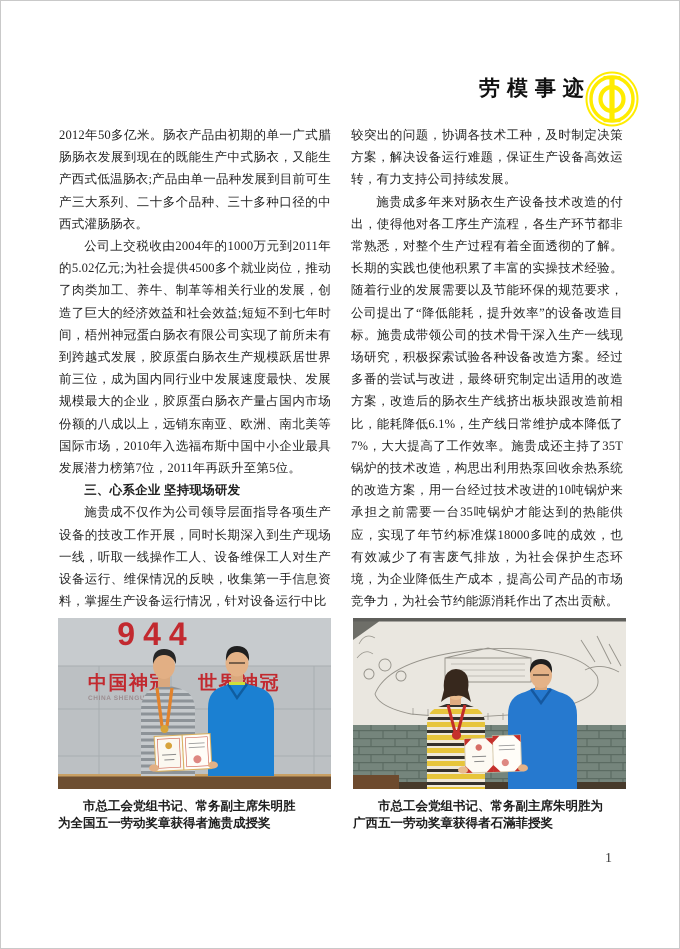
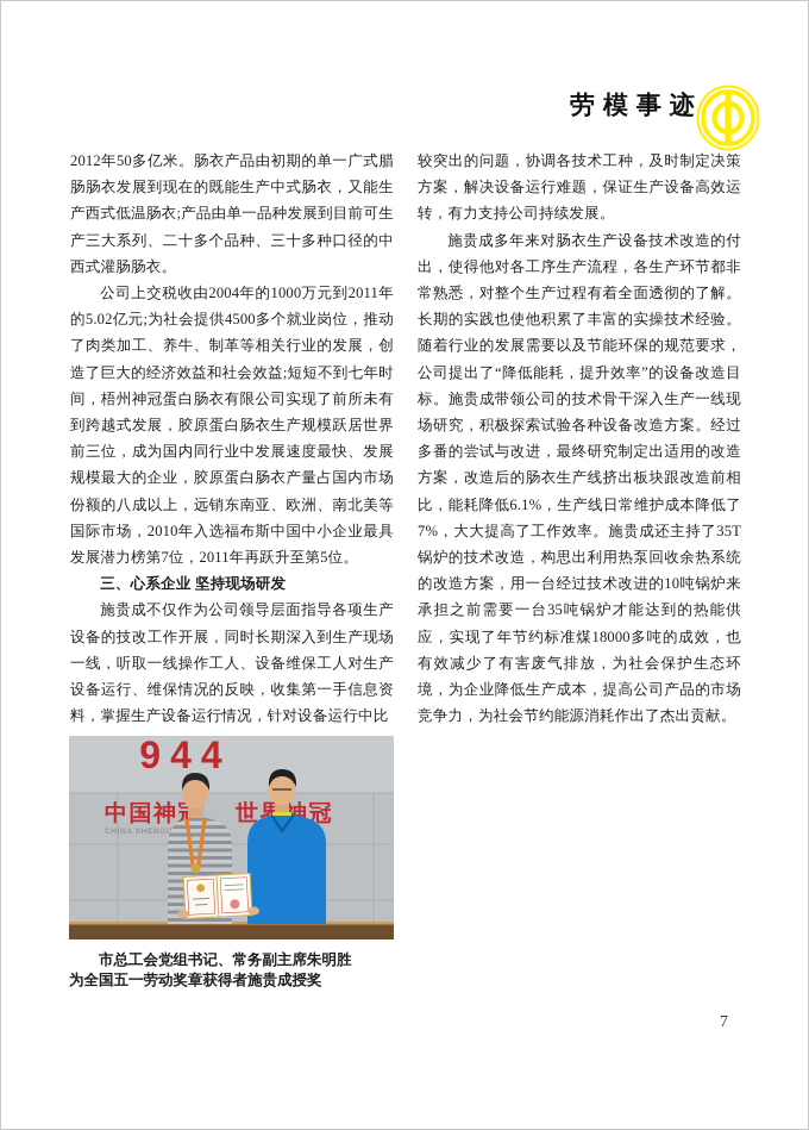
  劳模事迹
  2012年50多亿米。肠衣产品由初期的单一广式腊肠肠衣发展到现在的既能生产中式肠衣，又能生产西式低温肠衣;产品由单一品种发展到目前可生产三大系列、二十多个品种、三十多种口径的中西式灌肠肠衣。
  公司上交税收由2004年的1000万元到2011年的5.02亿元;为社会提供4500多个就业岗位，推动了肉类加工、养牛、制革等相关行业的发展，创造了巨大的经济效益和社会效益;短短不到七年时间，梧州神冠蛋白肠衣有限公司实现了前所未有到跨越式发展，胶原蛋白肠衣生产规模跃居世界前三位，成为国内同行业中发展速度最快、发展规模最大的企业，胶原蛋白肠衣产量占国内市场份额的八成以上，远销东南亚、欧洲、南北美等国际市场，2010年入选福布斯中国中小企业最具发展潜力榜第7位，2011年再跃升至第5位。
  三、心系企业 坚持现场研发
  施贵成不仅作为公司领导层面指导各项生产设备的技改工作开展，同时长期深入到生产现场一线，听取一线操作工人、设备维保工人对生产设备运行、维保情况的反映，收集第一手信息资料，掌握生产设备运行情况，针对设备运行中比
  较突出的问题，协调各技术工种，及时制定决策方案，解决设备运行难题，保证生产设备高效运转，有力支持公司持续发展。
  施贵成多年来对肠衣生产设备技术改造的付出，使得他对各工序生产流程，各生产环节都非常熟悉，对整个生产过程有着全面透彻的了解。长期的实践也使他积累了丰富的实操技术经验。随着行业的发展需要以及节能环保的规范要求，公司提出了“降低能耗，提升效率”的设备改造目标。施贵成带领公司的技术骨干深入生产一线现场研究，积极探索试验各种设备改造方案。经过多番的尝试与改进，最终研究制定出适用的改造方案，改造后的肠衣生产线挤出板块跟改造前相比，能耗降低6.1%，生产线日常维护成本降低了7%，大大提高了工作效率。施贵成还主持了35T锅炉的技术改造，构思出利用热泵回收余热系统的改造方案，用一台经过技术改进的10吨锅炉来承担之前需要一台35吨锅炉才能达到的热能供应，实现了年节约标准煤18000多吨的成效，也有效减少了有害废气排放，为社会保护生态环境，为企业降低生产成本，提高公司产品的市场竞争力，为社会节约能源消耗作出了杰出贡献。
  944
  中国神
  世界神冠
  市总工会党组书记、常务副主席朱明胜
  为全国五一劳动奖章获得者施贵成授奖
- 市总工会党组书记、常务副主席朱明胜为
- 广西五一劳动奖章获得者石滿菲授奖
- 1
+ 7
